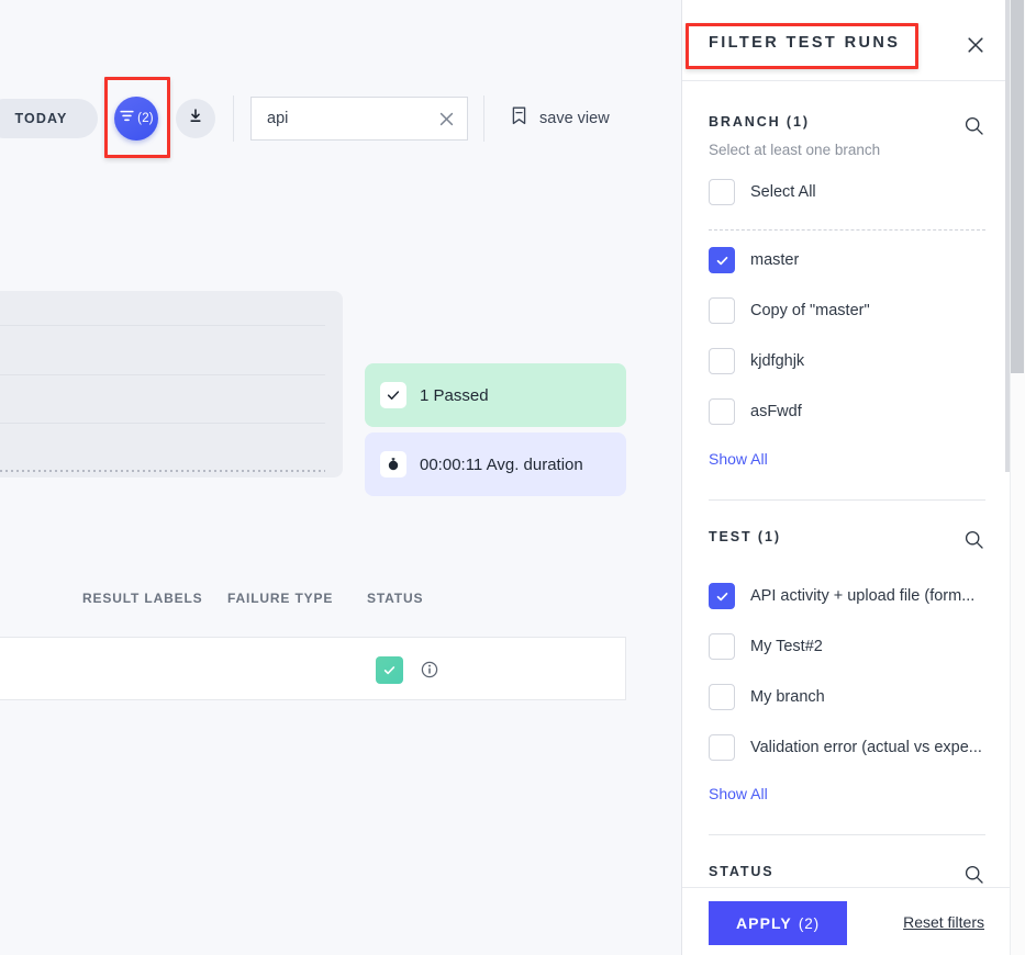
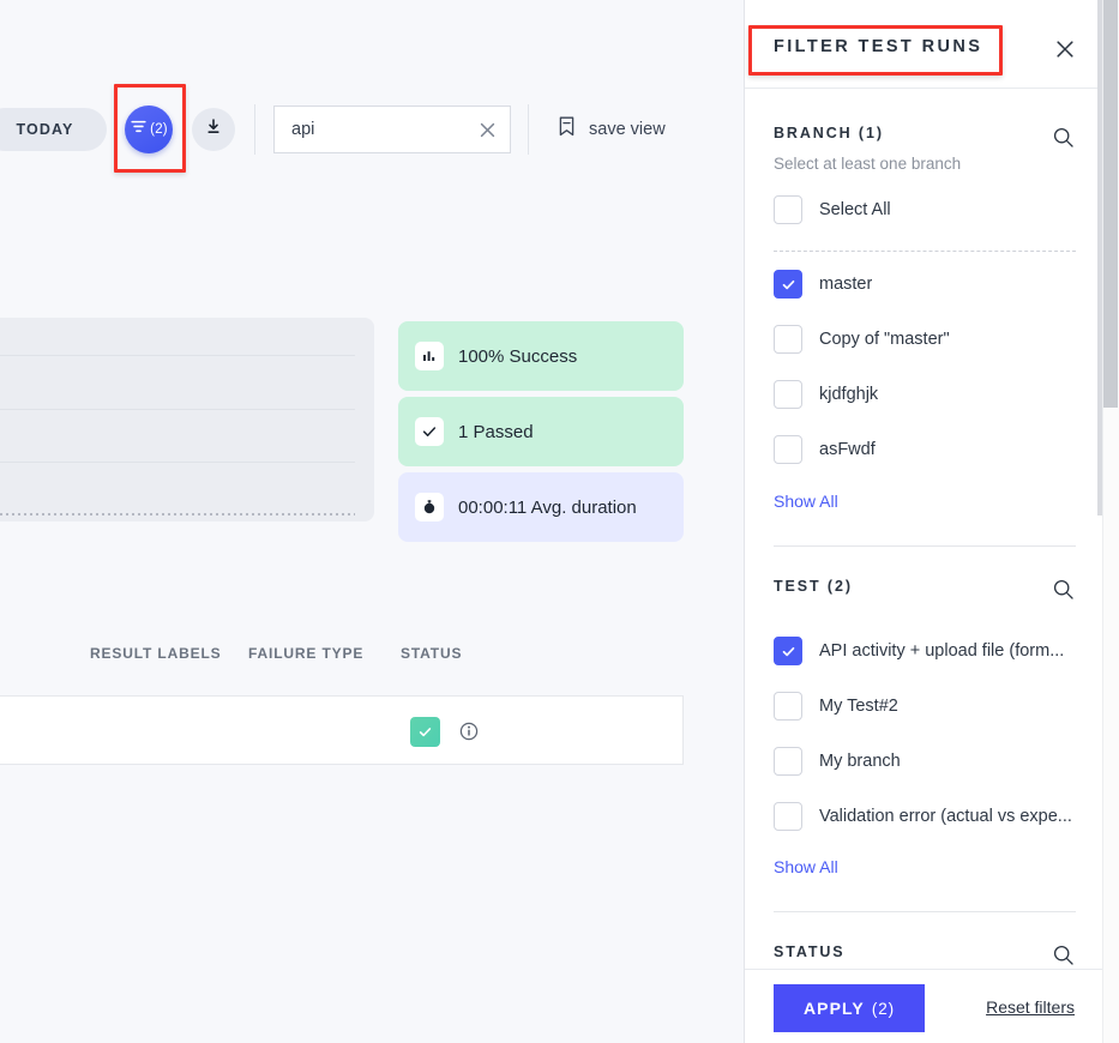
  TODAY
  (2)
  api
  save view
+ 100% Success
  1 Passed
  00:00:11 Avg. duration
  RESULT LABELS
  FAILURE TYPE
  STATUS
  FILTER TEST RUNS
  BRANCH (1)
  Select at least one branch
  Select All
  master
  Copy of "master"
  kjdfghjk
  asFwdf
  Show All
- TEST (1)
+ TEST (2)
  API activity + upload file (form...
  My Test#2
  My branch
  Validation error (actual vs expe...
  Show All
  STATUS
  APPLY
  (2)
  Reset filters
